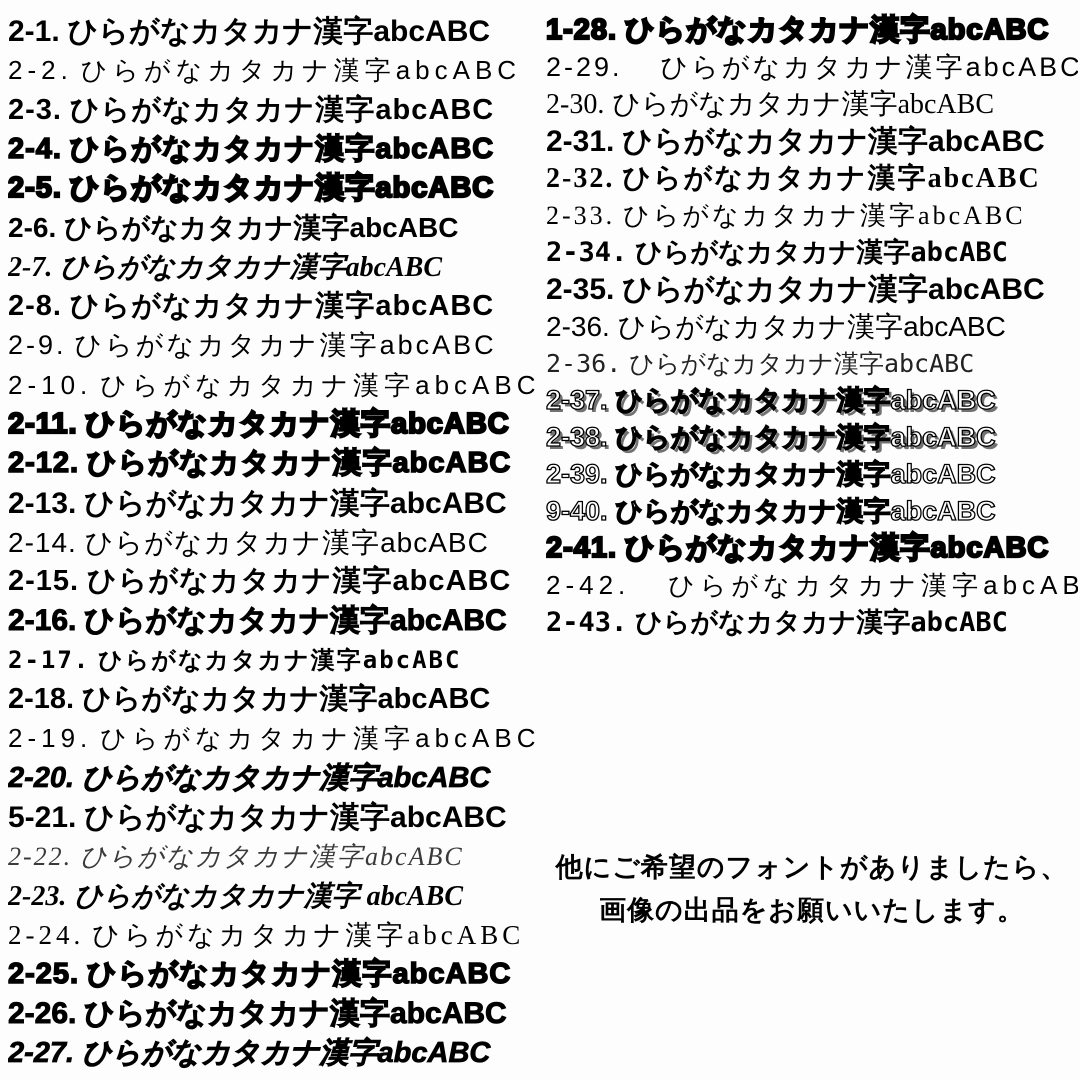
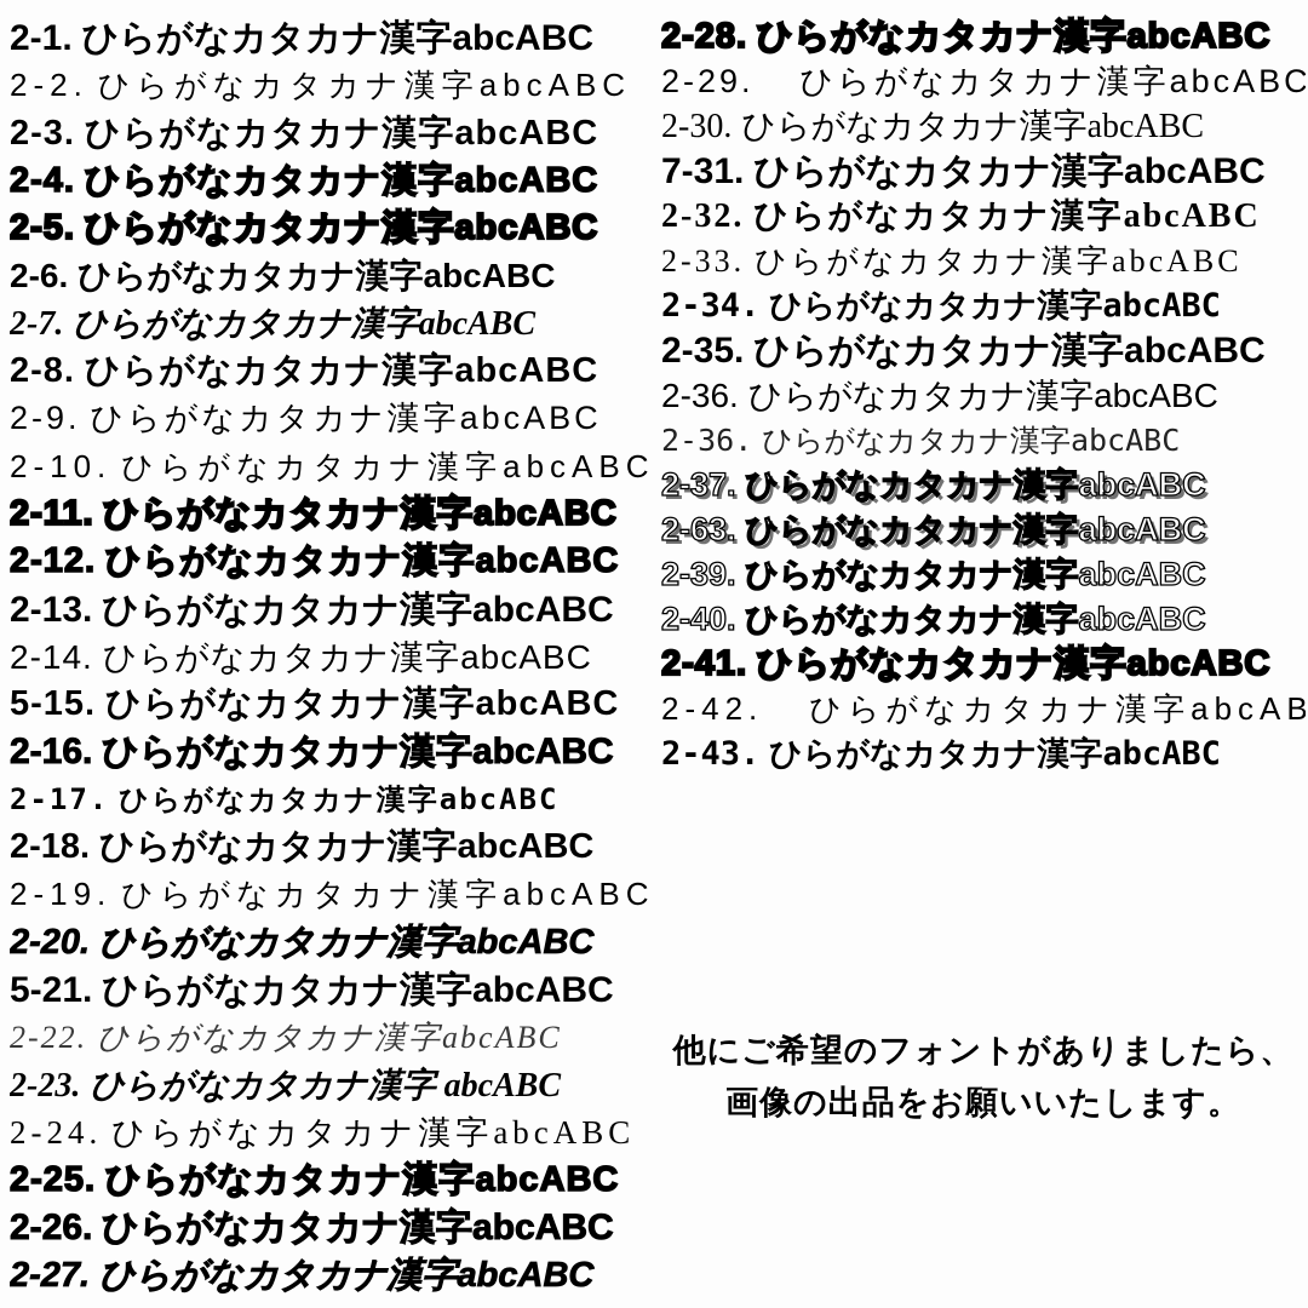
  2-1.
  ひらがなカタカナ漢字abcABC
  2-2.
  ひらがなカタカナ漢字abcABC
  2-3.
  ひらがなカタカナ漢字abcABC
  2-4.
  ひらがなカタカナ漢字abcABC
  2-5.
  ひらがなカタカナ漢字abcABC
  2-6.
  ひらがなカタカナ漢字abcABC
  2-7.
  ひらがなカタカナ漢字abcABC
  2-8.
  ひらがなカタカナ漢字abcABC
  2-9.
  ひらがなカタカナ漢字abcABC
  2-10.
  ひらがなカタカナ漢字abcABC
  2-11.
  ひらがなカタカナ漢字abcABC
  2-12.
  ひらがなカタカナ漢字abcABC
  2-13.
  ひらがなカタカナ漢字abcABC
  2-14.
  ひらがなカタカナ漢字abcABC
- 2-15.
+ 5-15.
  ひらがなカタカナ漢字abcABC
  2-16.
  ひらがなカタカナ漢字abcABC
  2-17.
  ひらがなカタカナ漢字abcABC
  2-18.
  ひらがなカタカナ漢字abcABC
  2-19.
  ひらがなカタカナ漢字abcABC
  2-20.
  ひらがなカタカナ漢字abcABC
  5-21.
  ひらがなカタカナ漢字abcABC
  2-22.
  ひらがなカタカナ漢字abcABC
  2-23.
  ひらがなカタカナ漢字 abcABC
  2-24.
  ひらがなカタカナ漢字abcABC
  2-25.
  ひらがなカタカナ漢字abcABC
  2-26.
  ひらがなカタカナ漢字abcABC
  2-27.
  ひらがなカタカナ漢字abcABC
- 1-28.
+ 2-28.
  ひらがなカタカナ漢字abcABC
  2-29.
  ひらがなカタカナ漢字abcABC
  2-30.
  ひらがなカタカナ漢字abcABC
- 2-31.
+ 7-31.
  ひらがなカタカナ漢字abcABC
  2-32.
  ひらがなカタカナ漢字abcABC
  2-33.
  ひらがなカタカナ漢字abcABC
  2-34.
  ひらがなカタカナ漢字abcABC
  2-35.
  ひらがなカタカナ漢字abcABC
  2-36.
  ひらがなカタカナ漢字abcABC
  2-36.
  ひらがなカタカナ漢字abcABC
  2-37.
  ひらがなカタカナ漢字abcABC
- 2-38.
+ 2-63.
  ひらがなカタカナ漢字abcABC
  2-39.
  ひらがなカタカナ漢字abcABC
- 9-40.
+ 2-40.
  ひらがなカタカナ漢字abcABC
  2-41.
  ひらがなカタカナ漢字abcABC
  2-42.
  ひらがなカタカナ漢字abcAB
  2-43.
  ひらがなカタカナ漢字abcABC
  他にご希望のフォントがありましたら、
  画像の出品をお願いいたします。
